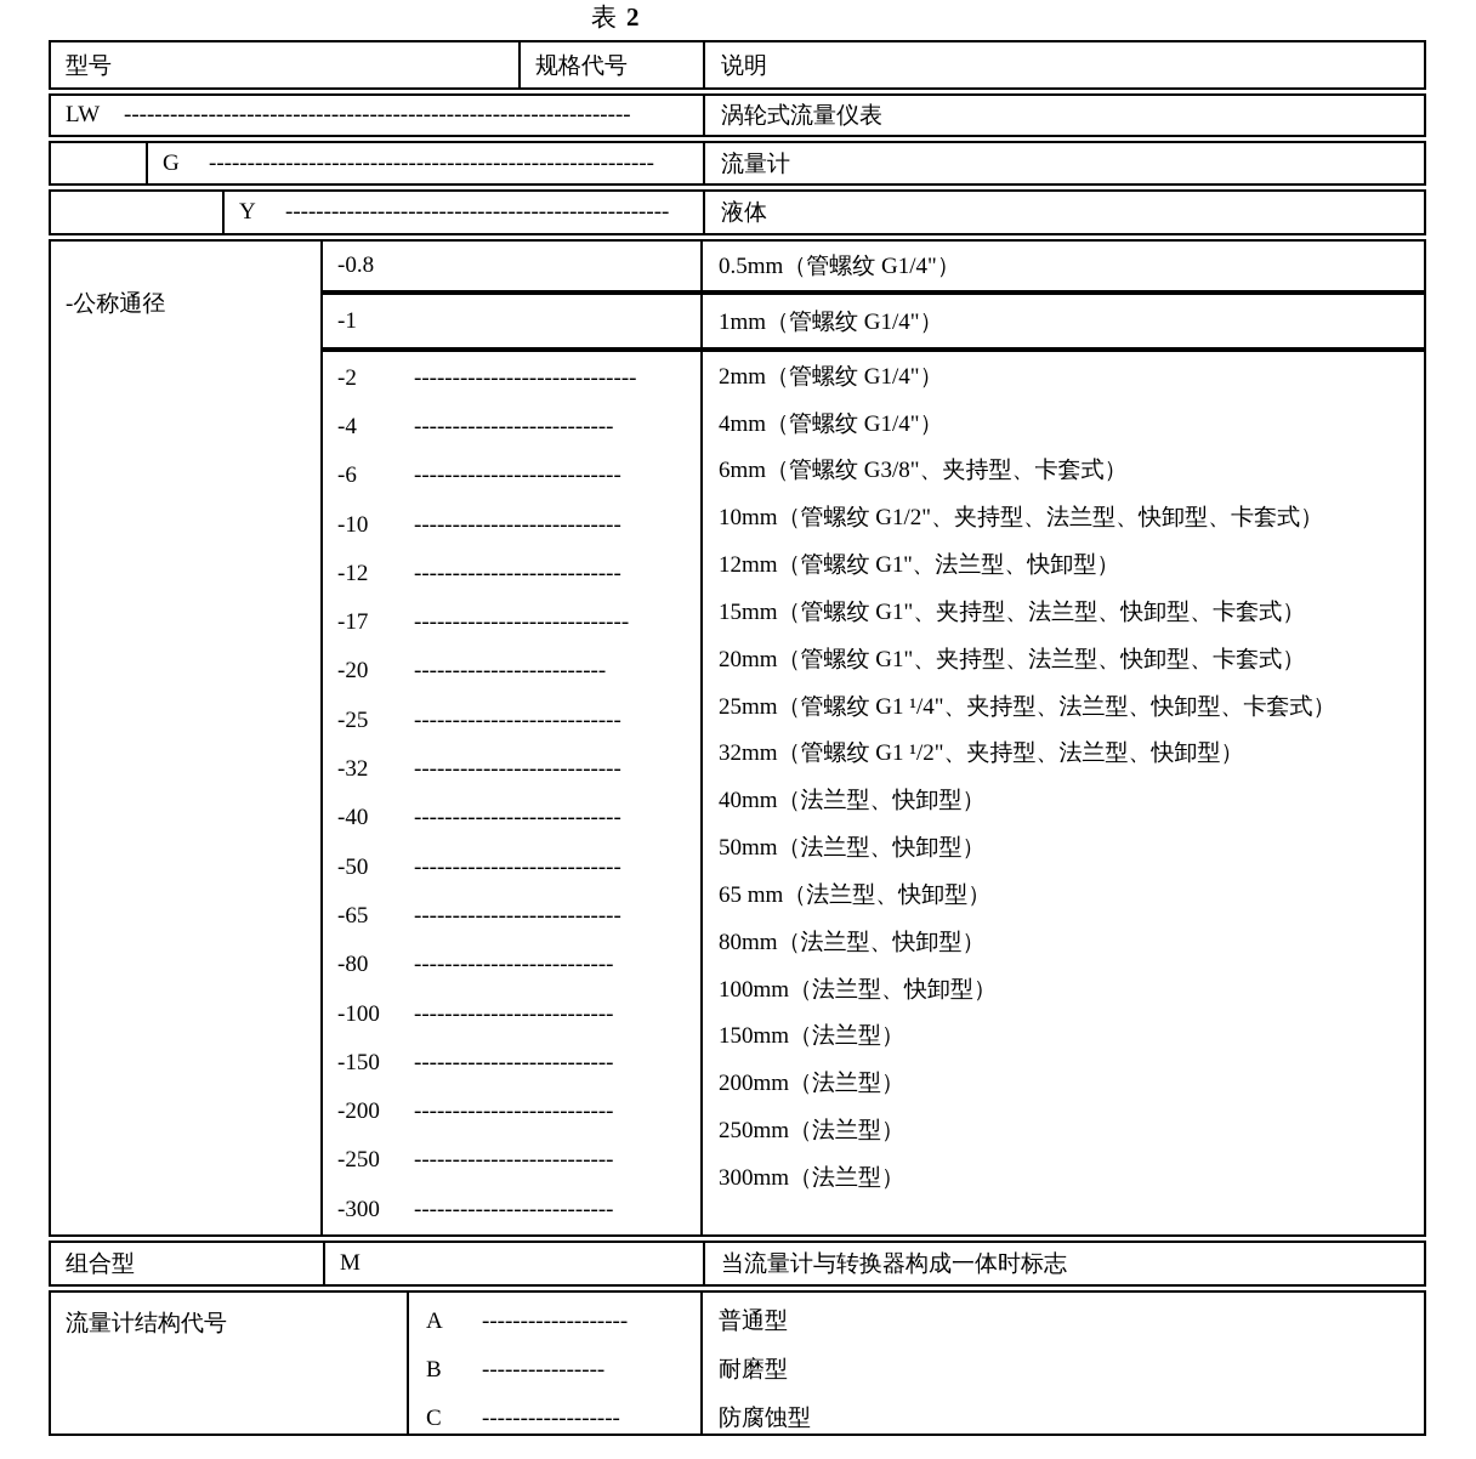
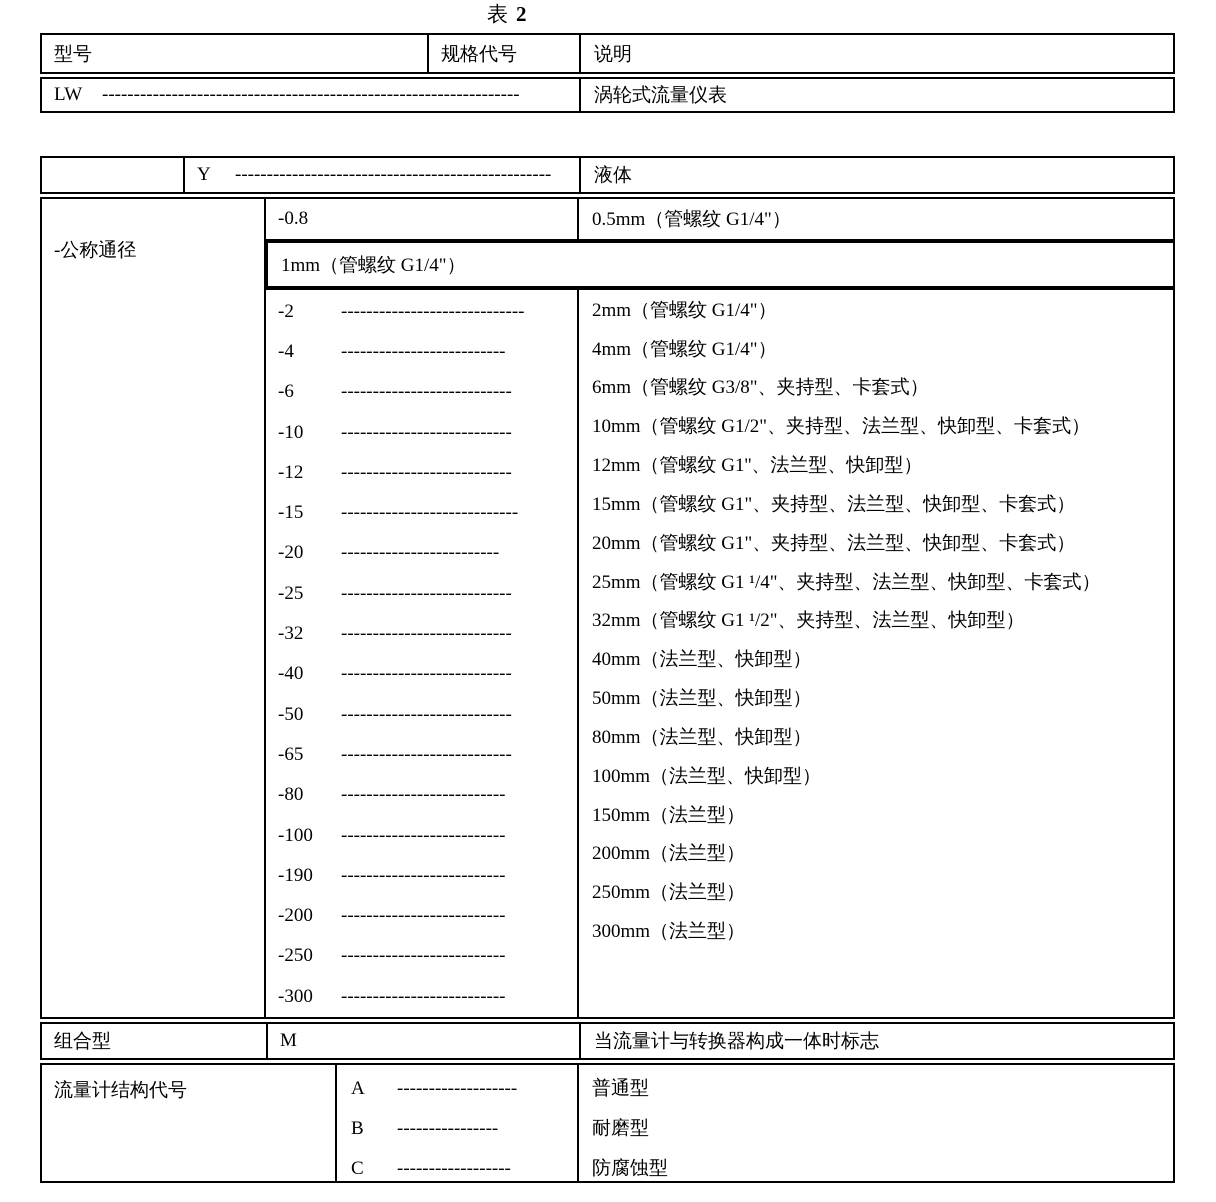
  表 2
  型号
  规格代号
  说明
  LW
  ------------------------------------------------------------------
  涡轮式流量仪表
- G
- ----------------------------------------------------------
- 流量计
  Y
  --------------------------------------------------
  液体
  -公称通径
  -0.8
  0.5mm（管螺纹 G1/4"）
- -1
  1mm（管螺纹 G1/4"）
  -2
  -----------------------------
  -4
  --------------------------
  -6
  ---------------------------
  -10
  ---------------------------
  -12
  ---------------------------
- -17
+ -15
  ----------------------------
  -20
  -------------------------
  -25
  ---------------------------
  -32
  ---------------------------
  -40
  ---------------------------
  -50
  ---------------------------
  -65
  ---------------------------
  -80
  --------------------------
  -100
  --------------------------
- -150
+ -190
  --------------------------
  -200
  --------------------------
  -250
  --------------------------
  -300
  --------------------------
  2mm（管螺纹 G1/4"）
  4mm（管螺纹 G1/4"）
  6mm（管螺纹 G3/8"、夹持型、卡套式）
  10mm（管螺纹 G1/2"、夹持型、法兰型、快卸型、卡套式）
  12mm（管螺纹 G1''、法兰型、快卸型）
  15mm（管螺纹 G1"、夹持型、法兰型、快卸型、卡套式）
  20mm（管螺纹 G1"、夹持型、法兰型、快卸型、卡套式）
  25mm（管螺纹 G1 ¹/4"、夹持型、法兰型、快卸型、卡套式）
  32mm（管螺纹 G1 ¹/2"、夹持型、法兰型、快卸型）
  40mm（法兰型、快卸型）
  50mm（法兰型、快卸型）
- 65 mm（法兰型、快卸型）
  80mm（法兰型、快卸型）
  100mm（法兰型、快卸型）
  150mm（法兰型）
  200mm（法兰型）
  250mm（法兰型）
  300mm（法兰型）
  组合型
  M
  当流量计与转换器构成一体时标志
  流量计结构代号
  A
  -------------------
  B
  ----------------
  C
  ------------------
  普通型
  耐磨型
  防腐蚀型
